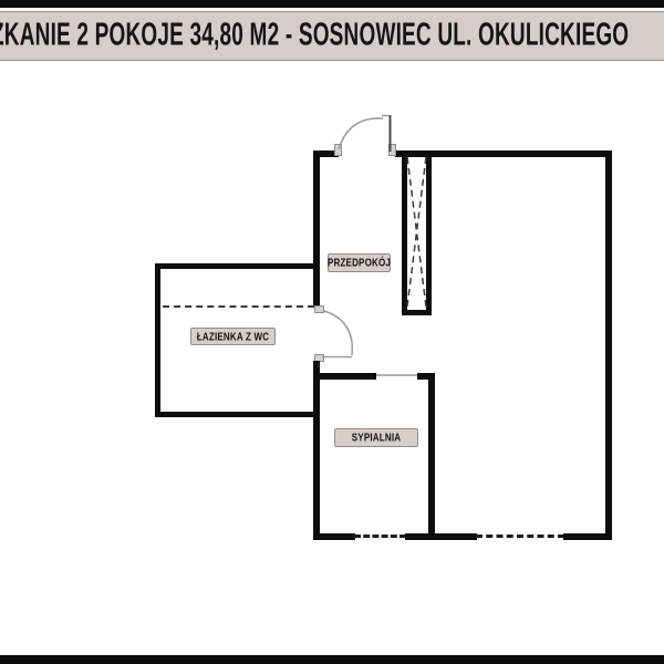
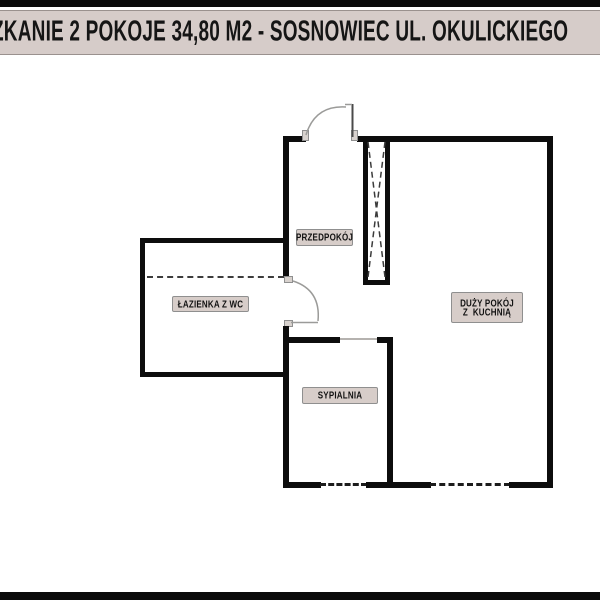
  KANIE 2 POKOJE 34,80 M2 - SOSNOWIEC UL. OKULICKIEGO
  PRZEDPOKÓJ
  ŁAZIENKA Z WC
+ DUŻY POKÓJ
+ Z KUCHNIĄ
  SYPIALNIA
